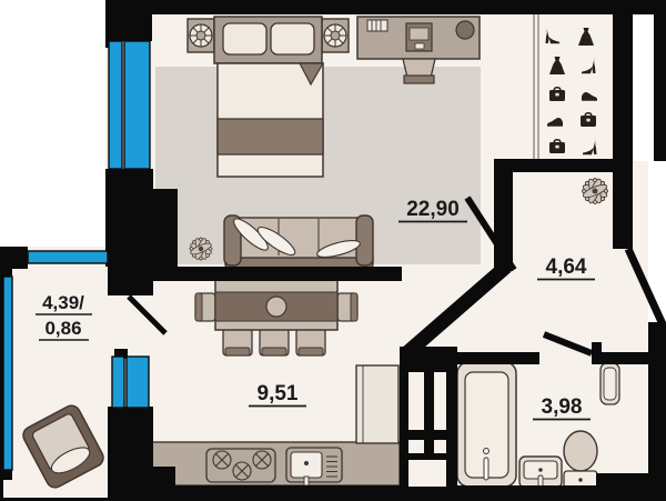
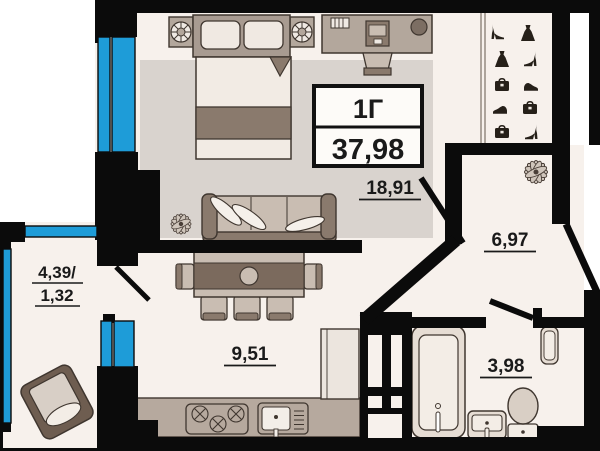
+ 1Г
+ 37,98
- 22,90
+ 18,91
- 4,64
+ 6,97
  9,51
  3,98
  4,39/
- 0,86
+ 1,32
